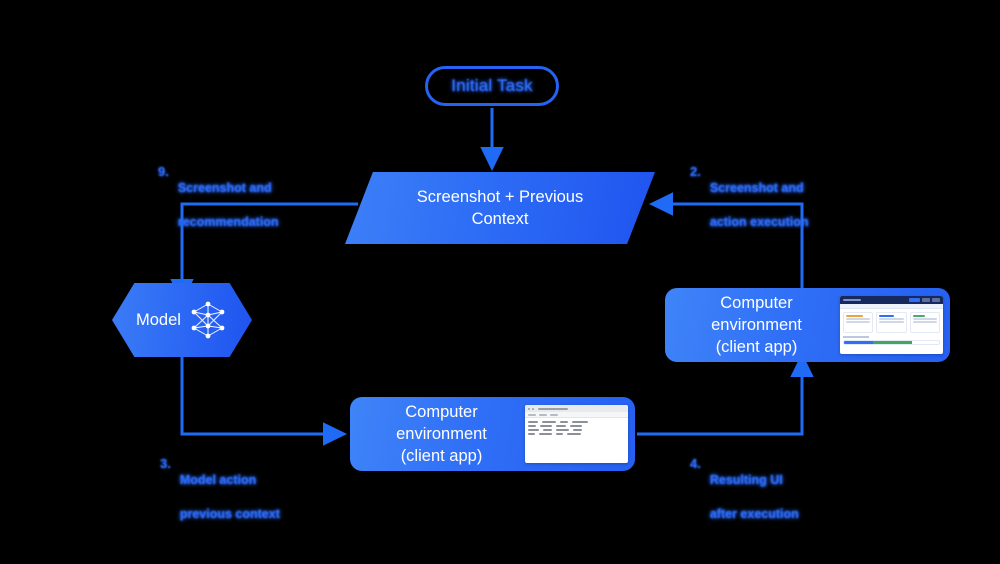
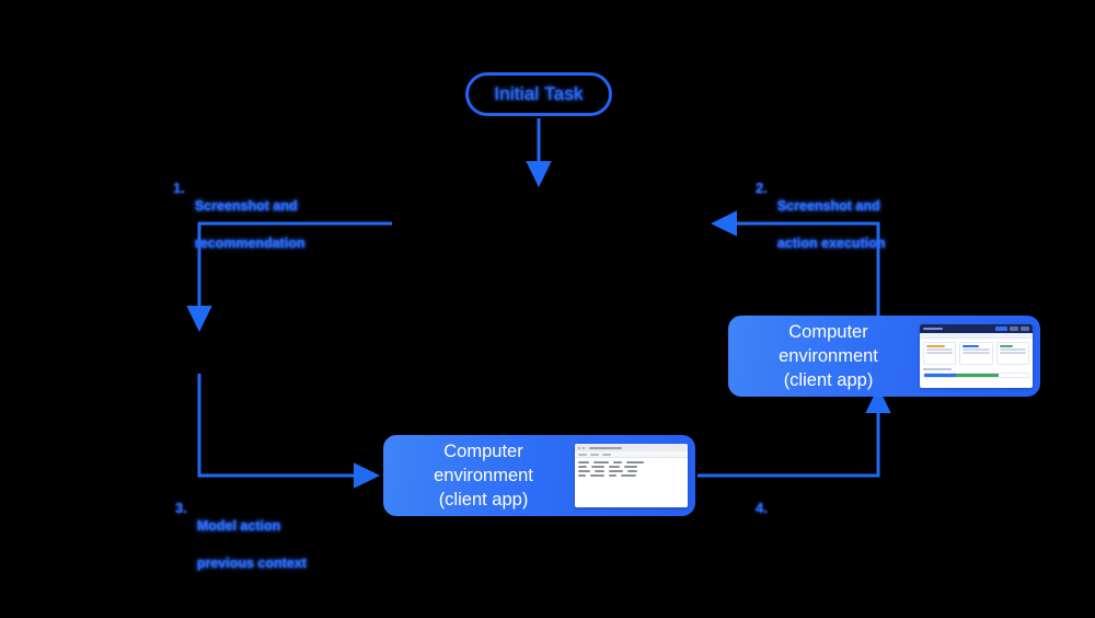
  Initial Task
- Screenshot + Previous
- Context
- Model
  Computer environment
  (client app)
  Computer environment
  (client app)
- 9.
+ 1.
  Screenshot and
  recommendation
  2.
  Screenshot and
  action execution
  3.
  Model action
  previous context
  4.
- Resulting UI
- after execution
